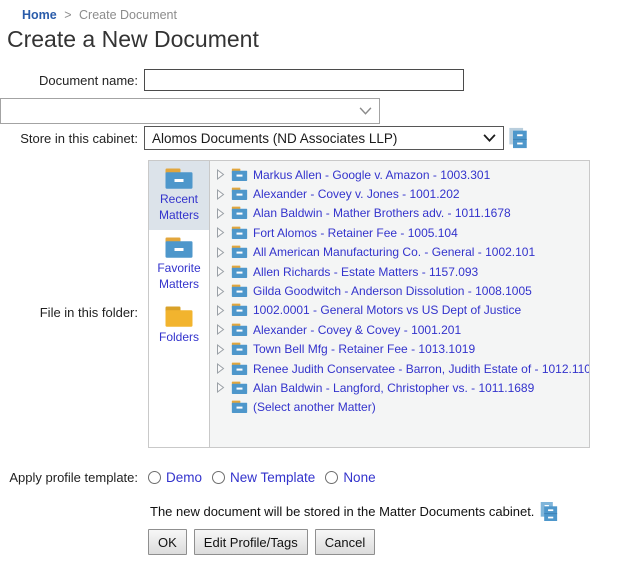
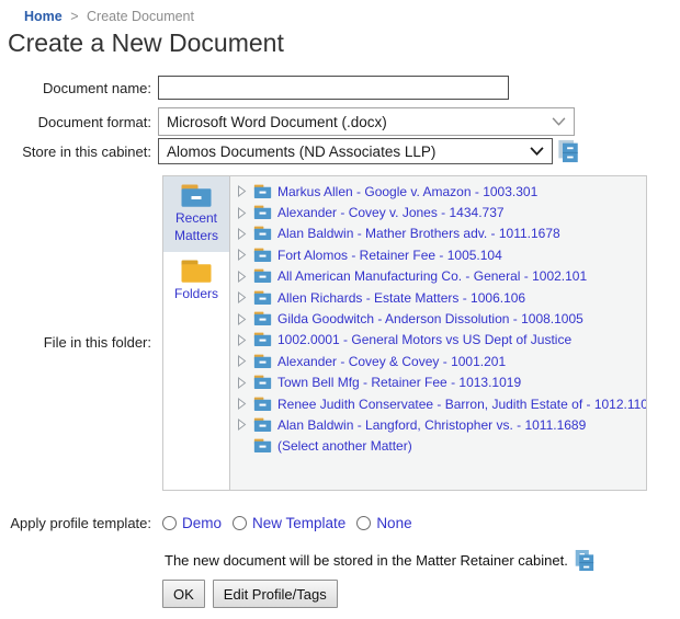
  Home > Create Document
  Create a New Document
  Document name:
+ Document format:
+ Microsoft Word Document (.docx)
  Store in this cabinet:
  Alomos Documents (ND Associates LLP)
  File in this folder:
  Recent Matters
- Favorite Matters
  Folders
  Markus Allen - Google v. Amazon - 1003.301
- Alexander - Covey v. Jones - 1001.202
+ Alexander - Covey v. Jones - 1434.737
  Alan Baldwin - Mather Brothers adv. - 1011.1678
  Fort Alomos - Retainer Fee - 1005.104
  All American Manufacturing Co. - General - 1002.101
- Allen Richards - Estate Matters - 1157.093
+ Allen Richards - Estate Matters - 1006.106
  Gilda Goodwitch - Anderson Dissolution - 1008.1005
  1002.0001 - General Motors vs US Dept of Justice
  Alexander - Covey & Covey - 1001.201
  Town Bell Mfg - Retainer Fee - 1013.1019
  Renee Judith Conservatee - Barron, Judith Estate of - 1012.110
  Alan Baldwin - Langford, Christopher vs. - 1011.1689
  (Select another Matter)
  Apply profile template:
  Demo
  New Template
  None
- The new document will be stored in the Matter Documents cabinet.
+ The new document will be stored in the Matter Retainer cabinet.
  OK
  Edit Profile/Tags
- Cancel
